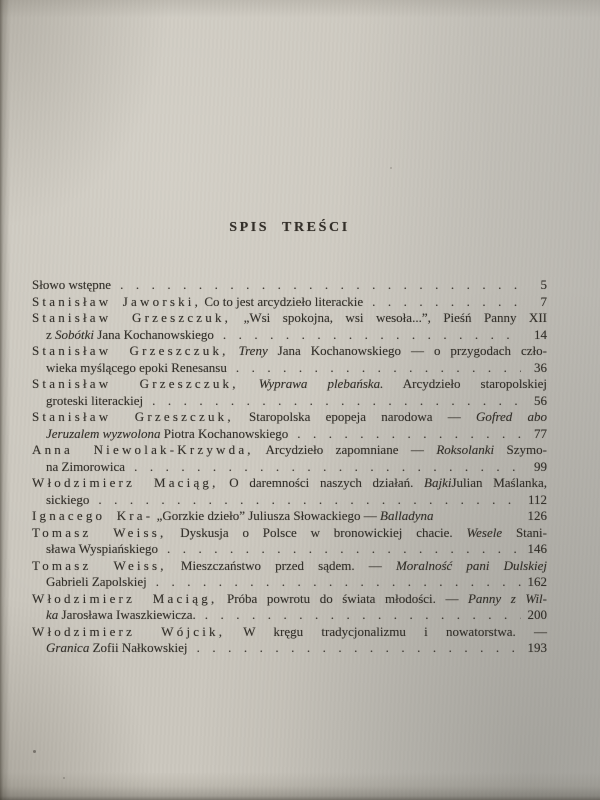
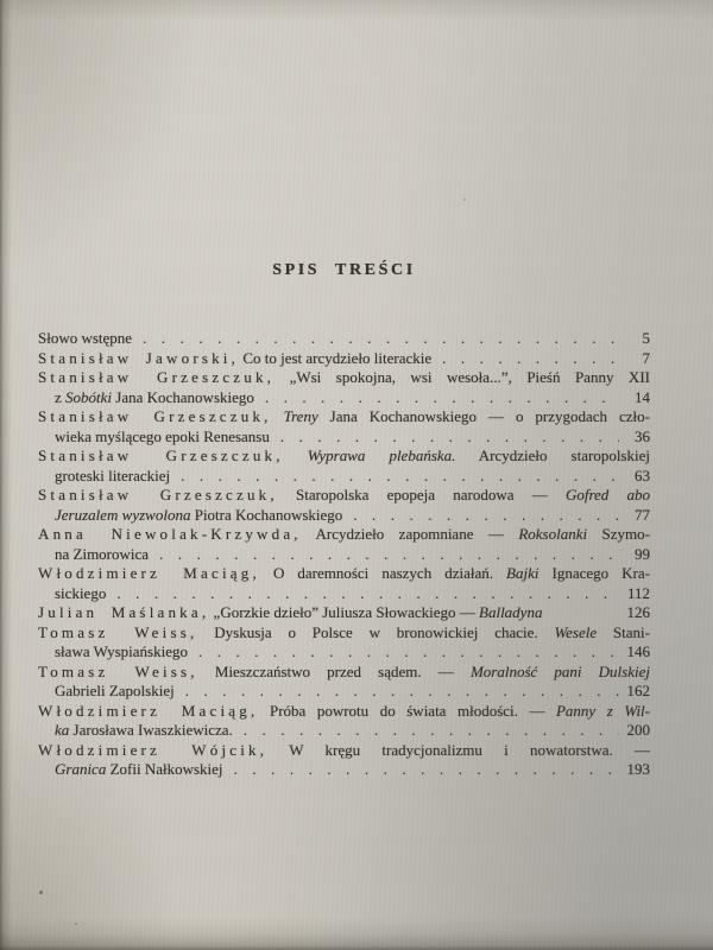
  SPIS TREŚCI
  Słowo wstępne
  .........................
  5
  Stanisław Jaworski, Co to jest arcydzieło literackie
  7
  Stanisław Grzeszczuk, „Wsi spokojna, wsi wesoła...”, Pieśń Panny XII
  z Sobótki Jana Kochanowskiego
  14
  Stanisław Grzeszczuk, Treny Jana Kochanowskiego — o przygodach czło-
  wieka myślącego epoki Renesansu
  36
  Stanisław Grzeszczuk, Wyprawa plebańska. Arcydzieło staropolskiej
  groteski literackiej
- 56
+ 63
  Stanisław Grzeszczuk, Staropolska epopeja narodowa — Gofred abo
  Jeruzalem wyzwolona Piotra Kochanowskiego
  77
  Anna Niewolak-Krzywda, Arcydzieło zapomniane — Roksolanki Szymo-
  na Zimorowica
  .........................
  99
- Włodzimierz Maciąg, O daremności naszych działań. BajkiJulian Maślanka,
+ Włodzimierz Maciąg, O daremności naszych działań. Bajki Ignacego Kra-
  sickiego
  ...........................
  112
- Ignacego Kra- „Gorzkie dzieło” Juliusza Słowackiego — Balladyna
+ Julian Maślanka, „Gorzkie dzieło” Juliusza Słowackiego — Balladyna
  126
  Tomasz Weiss, Dyskusja o Polsce w bronowickiej chacie. Wesele Stani-
  sława Wyspiańskiego
  146
  Tomasz Weiss, Mieszczaństwo przed sądem. — Moralność pani Dulskiej
  Gabrieli Zapolskiej
  162
  Włodzimierz Maciąg, Próba powrotu do świata młodości. — Panny z Wil-
  ka Jarosława Iwaszkiewicza.
  200
  Włodzimierz Wójcik, W kręgu tradycjonalizmu i nowatorstwa. —
  Granica Zofii Nałkowskiej
  193
